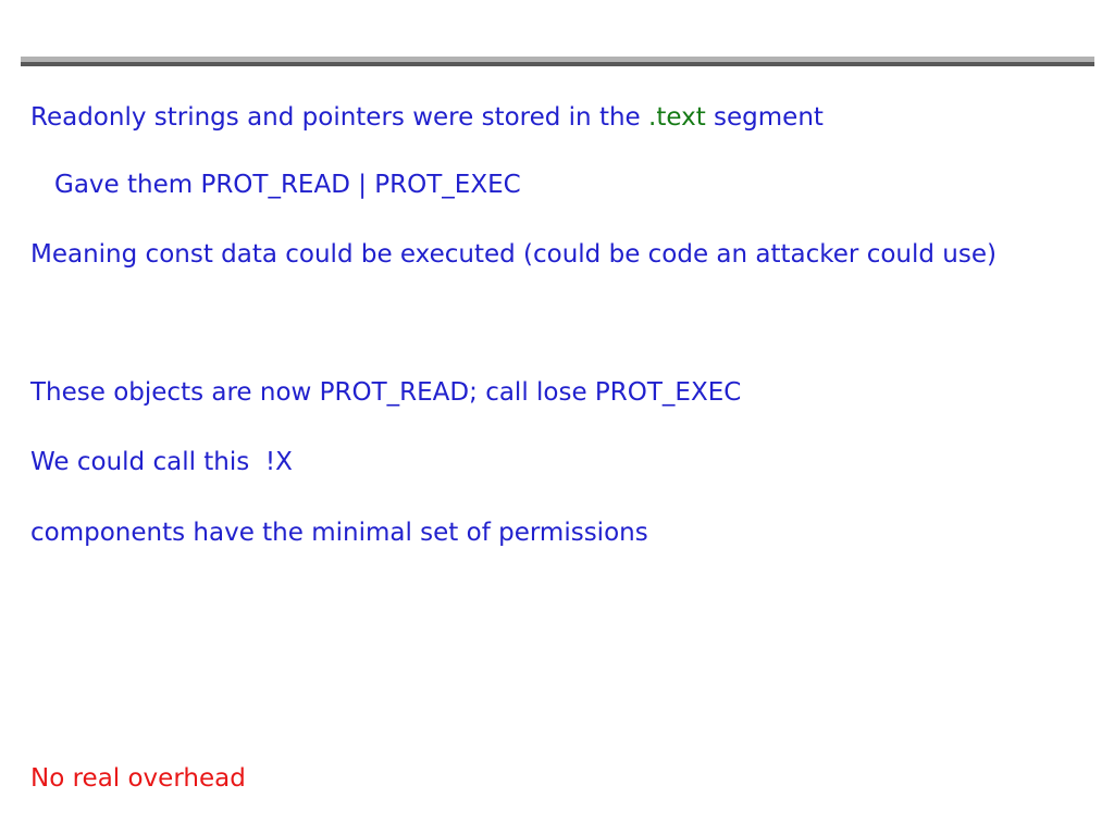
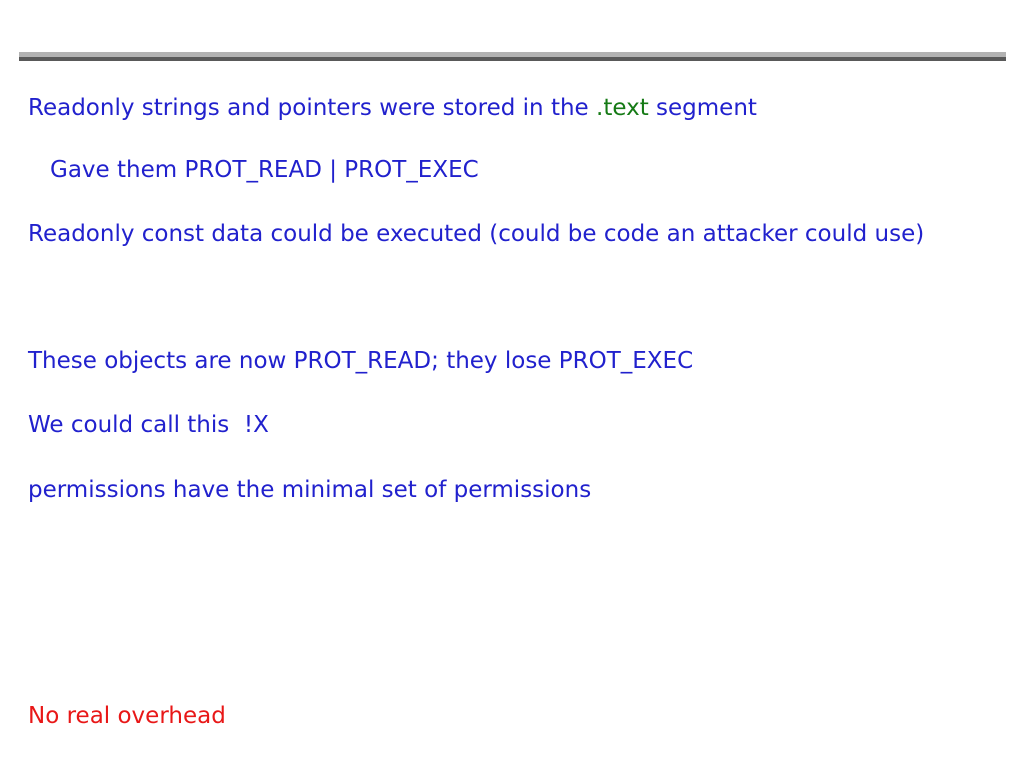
  Readonly strings and pointers were stored in the .text segment
  Gave them PROT_READ | PROT_EXEC
- Meaning const data could be executed (could be code an attacker could use)
+ Readonly const data could be executed (could be code an attacker could use)
- These objects are now PROT_READ; call lose PROT_EXEC
+ These objects are now PROT_READ; they lose PROT_EXEC
  We could call this !X
- components have the minimal set of permissions
+ permissions have the minimal set of permissions
  No real overhead
